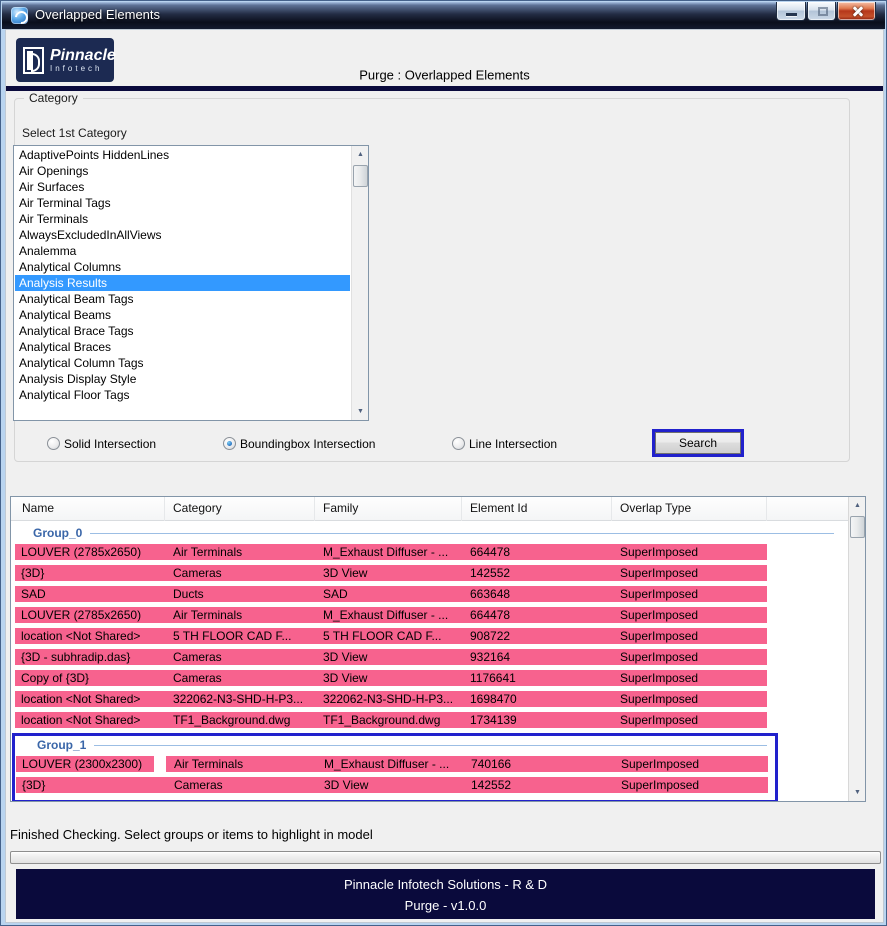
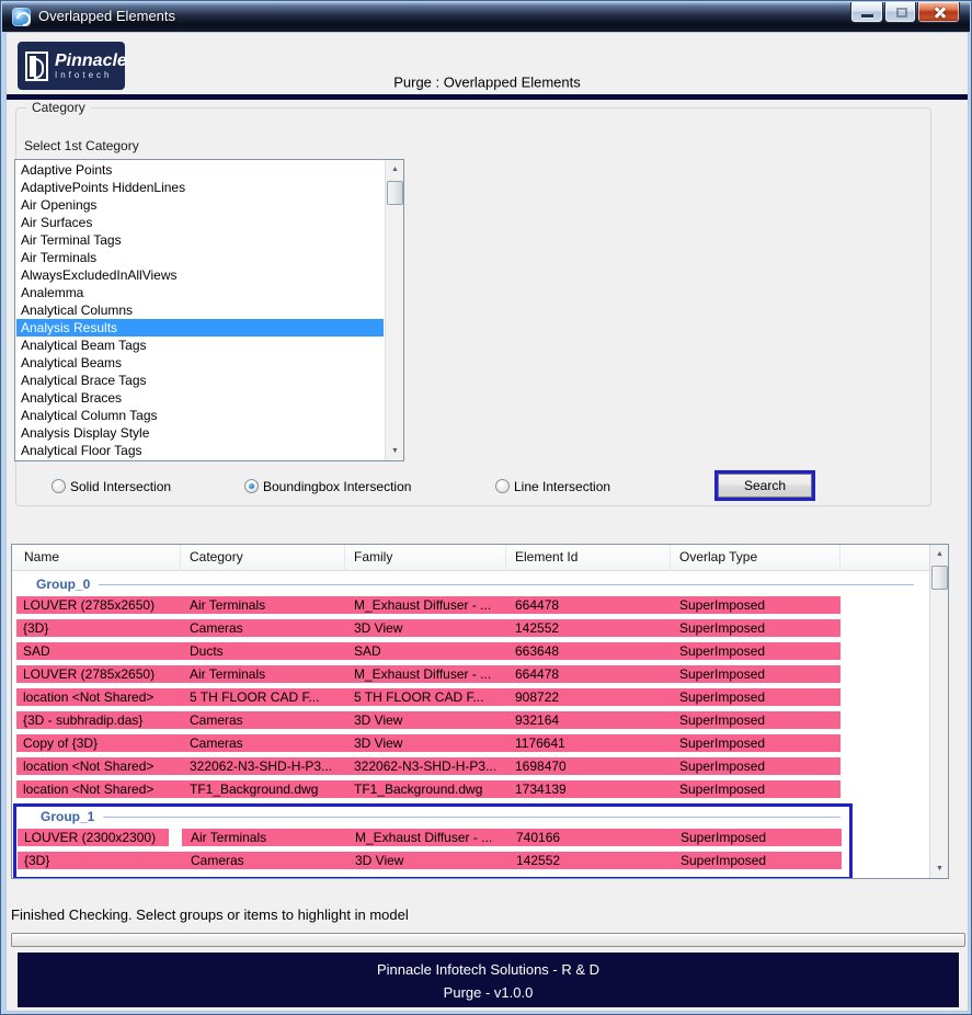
  Overlapped Elements
  Pinnacle
  Infotech
  Purge : Overlapped Elements
  Category
  Select 1st Category
+ Adaptive Points
  AdaptivePoints HiddenLines
  Air Openings
  Air Surfaces
  Air Terminal Tags
  Air Terminals
  AlwaysExcludedInAllViews
  Analemma
  Analytical Columns
  Analysis Results
  Analytical Beam Tags
  Analytical Beams
  Analytical Brace Tags
  Analytical Braces
  Analytical Column Tags
  Analysis Display Style
  Analytical Floor Tags
  Solid Intersection
  Boundingbox Intersection
  Line Intersection
  Search
  Name
  Category
  Family
  Element Id
  Overlap Type
  Group_0
  LOUVER (2785x2650)
  Air Terminals
  M_Exhaust Diffuser - ...
  664478
  SuperImposed
  {3D}
  Cameras
  3D View
  142552
  SuperImposed
  SAD
  Ducts
  SAD
  663648
  SuperImposed
  LOUVER (2785x2650)
  Air Terminals
  M_Exhaust Diffuser - ...
  664478
  SuperImposed
  location <Not Shared>
  5 TH FLOOR CAD F...
  5 TH FLOOR CAD F...
  908722
  SuperImposed
  {3D - subhradip.das}
  Cameras
  3D View
  932164
  SuperImposed
  Copy of {3D}
  Cameras
  3D View
  1176641
  SuperImposed
  location <Not Shared>
  322062-N3-SHD-H-P3...
  322062-N3-SHD-H-P3...
  1698470
  SuperImposed
  location <Not Shared>
  TF1_Background.dwg
  TF1_Background.dwg
  1734139
  SuperImposed
  Group_1
  LOUVER (2300x2300)
  Air Terminals
  M_Exhaust Diffuser - ...
  740166
  SuperImposed
  {3D}
  Cameras
  3D View
  142552
  SuperImposed
  Finished Checking. Select groups or items to highlight in model
  Pinnacle Infotech Solutions - R & D
  Purge - v1.0.0
